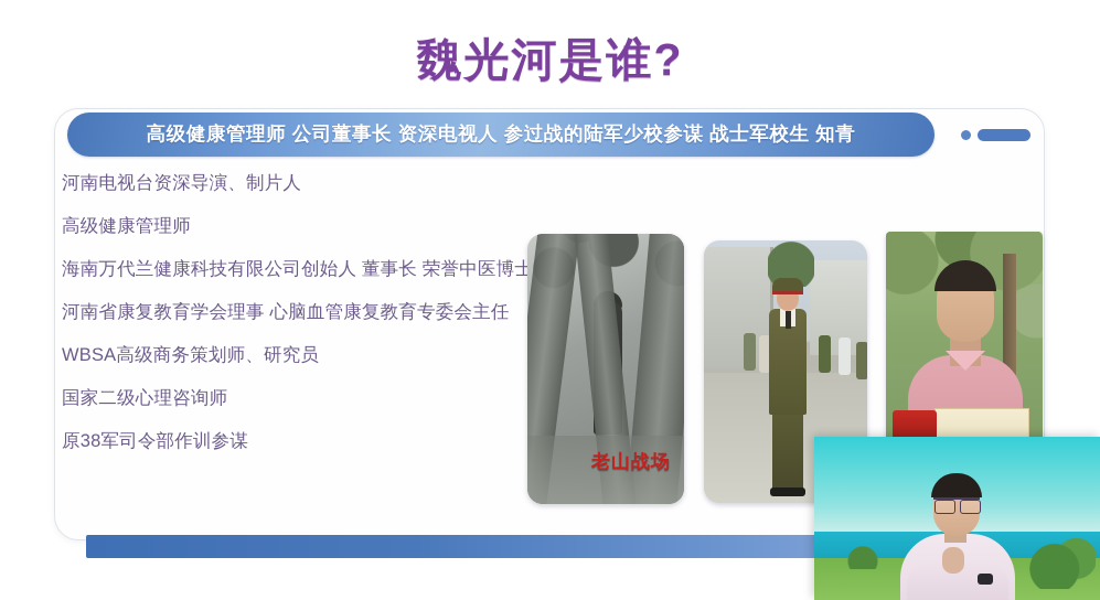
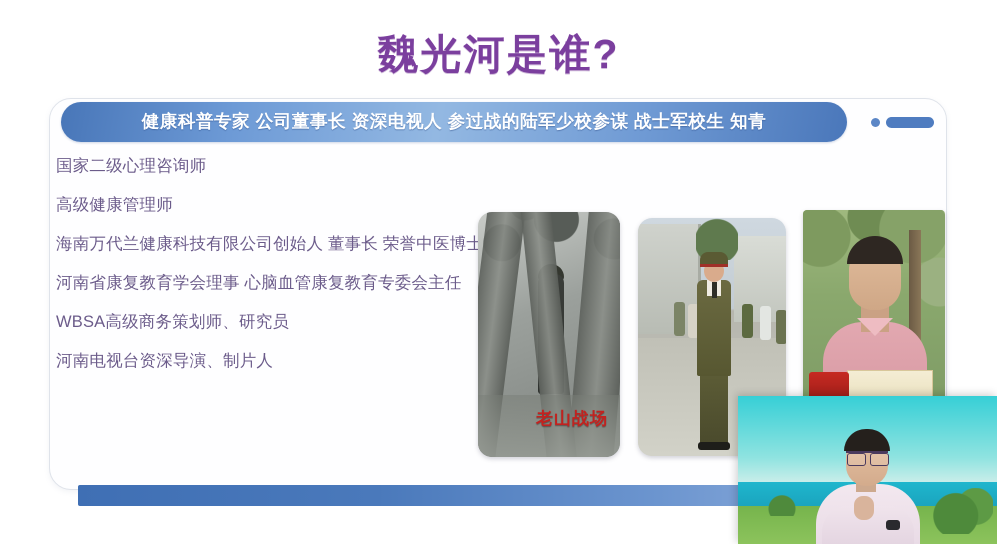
  魏光河是谁?
- 高级健康管理师 公司董事长 资深电视人 参过战的陆军少校参谋 战士军校生 知青
+ 健康科普专家 公司董事长 资深电视人 参过战的陆军少校参谋 战士军校生 知青
- 河南电视台资深导演、制片人
+ 国家二级心理咨询师
  高级健康管理师
  海南万代兰健康科技有限公司创始人 董事长 荣誉中医博士
  河南省康复教育学会理事 心脑血管康复教育专委会主任
  WBSA高级商务策划师、研究员
- 国家二级心理咨询师
+ 河南电视台资深导演、制片人
- 原38军司令部作训参谋
  老山战场
